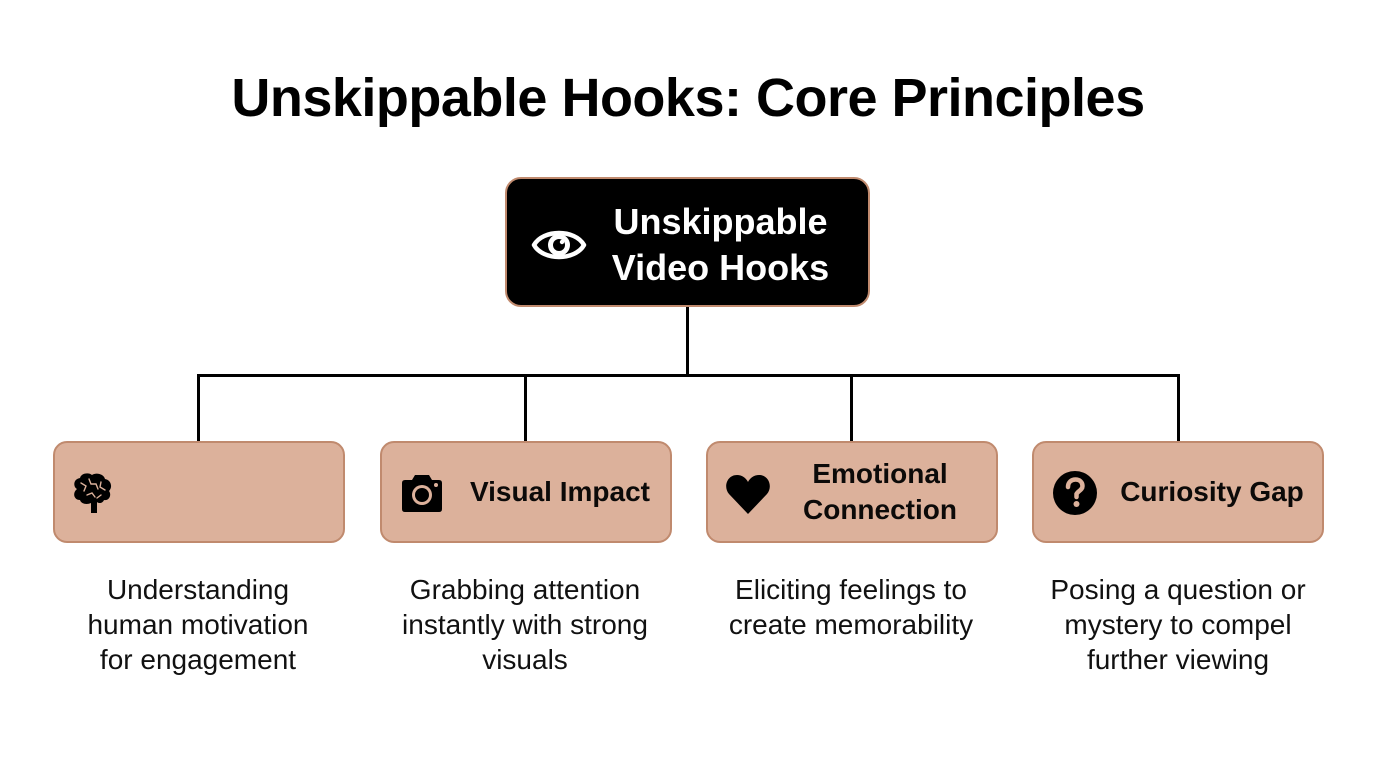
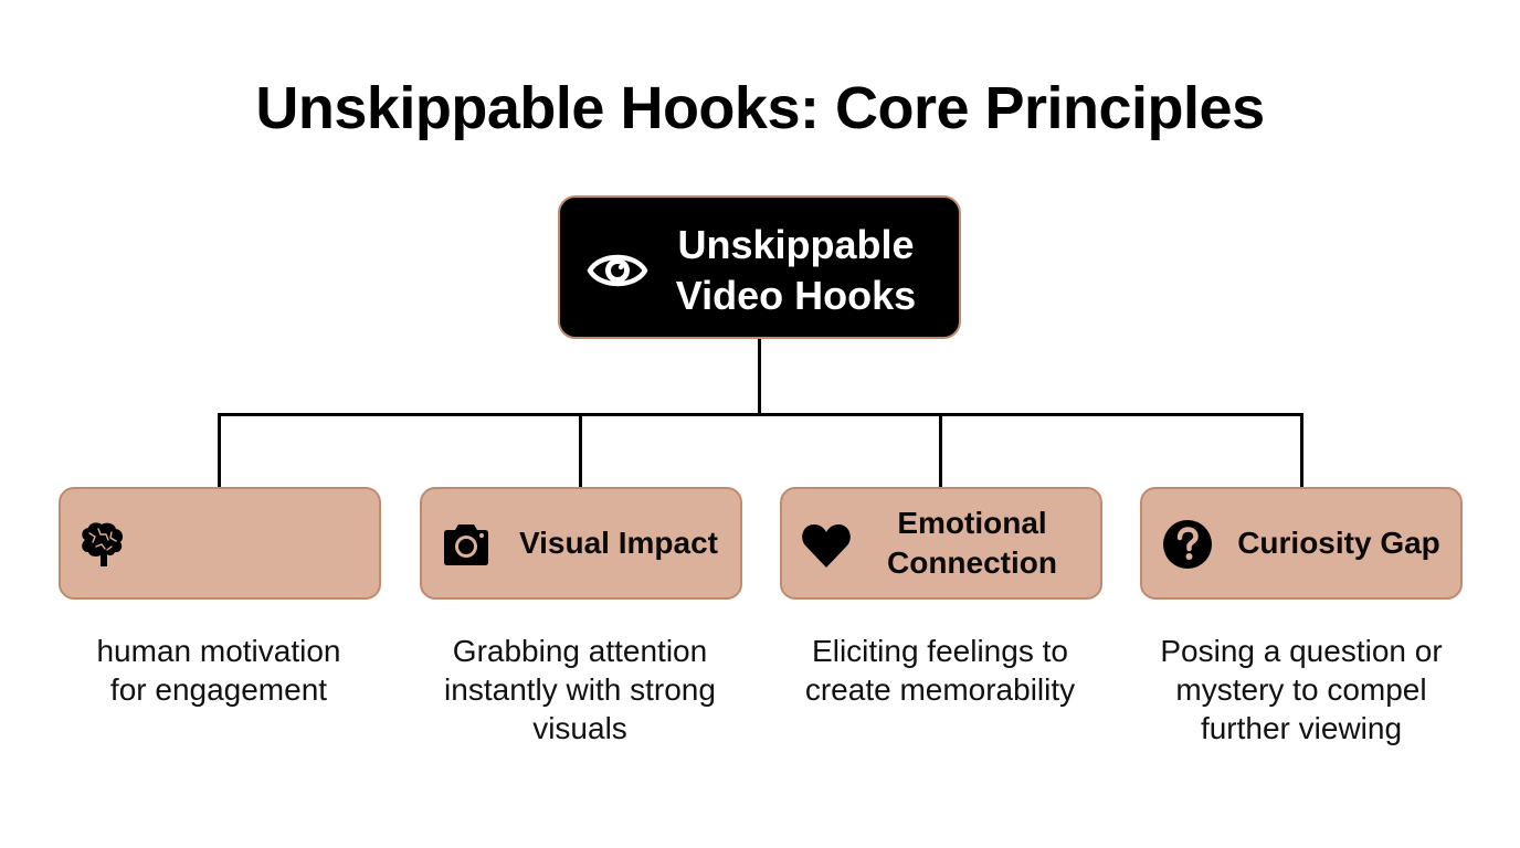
  Unskippable Hooks: Core Principles
  Unskippable
  Video Hooks
  Visual Impact
  Emotional
  Connection
  Curiosity Gap
- Understanding
  human motivation
  for engagement
  Grabbing attention
  instantly with strong
  visuals
  Eliciting feelings to
  create memorability
  Posing a question or
  mystery to compel
  further viewing
